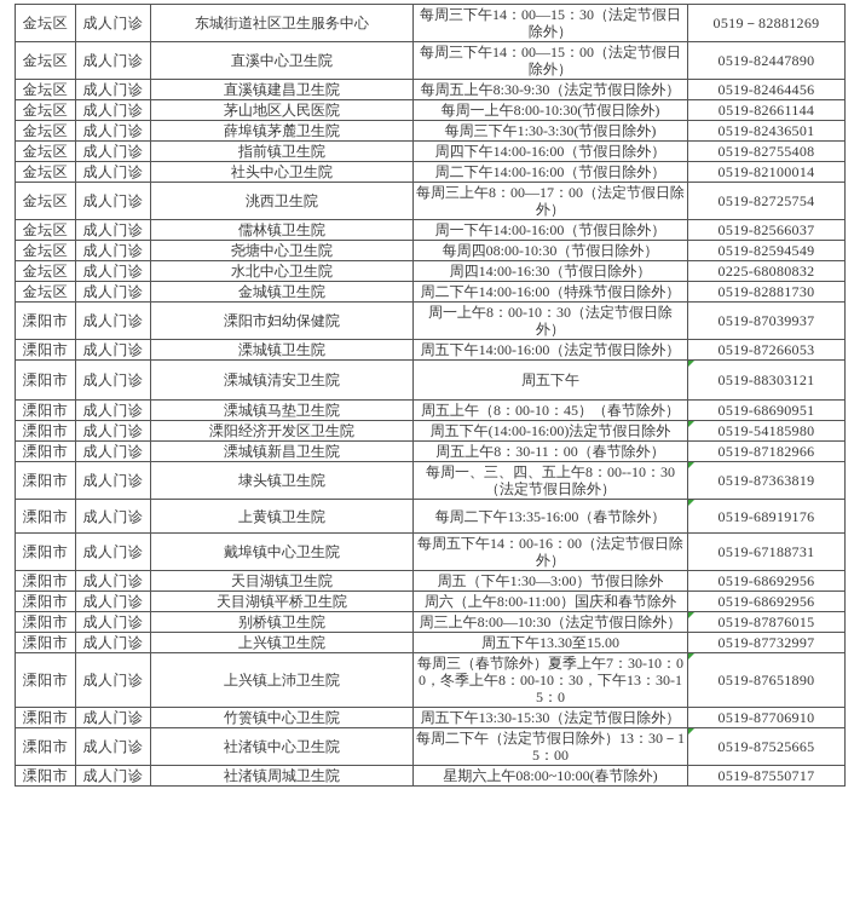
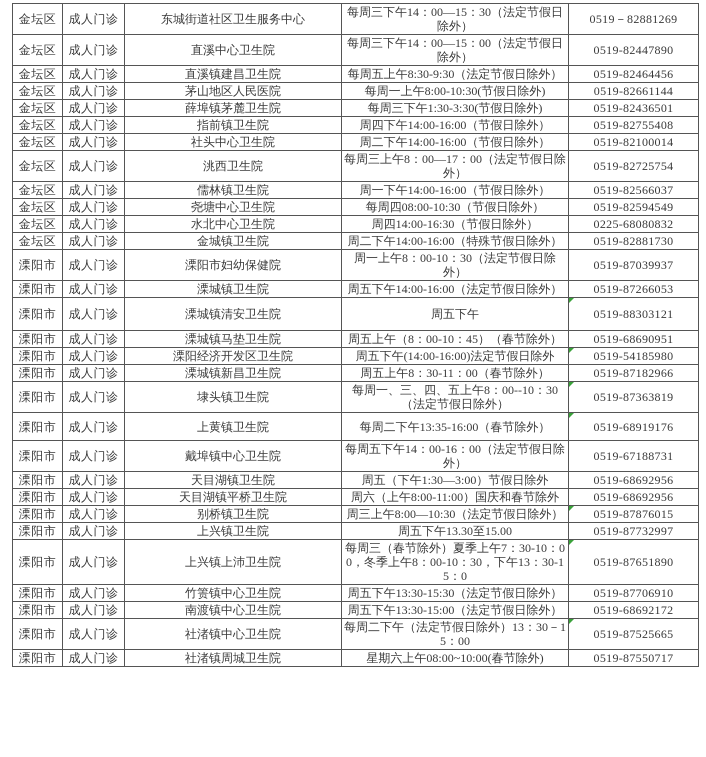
  金坛区	成人门诊	东城街道社区卫生服务中心	每周三下午14：00—15：30（法定节假日除外）	0519－82881269
  金坛区	成人门诊	直溪中心卫生院	每周三下午14：00—15：00（法定节假日除外）	0519-82447890
  金坛区	成人门诊	直溪镇建昌卫生院	每周五上午8:30-9:30（法定节假日除外）	0519-82464456
  金坛区	成人门诊	茅山地区人民医院	每周一上午8:00-10:30(节假日除外)	0519-82661144
  金坛区	成人门诊	薛埠镇茅麓卫生院	每周三下午1:30-3:30(节假日除外)	0519-82436501
  金坛区	成人门诊	指前镇卫生院	周四下午14:00-16:00（节假日除外）	0519-82755408
  金坛区	成人门诊	社头中心卫生院	周二下午14:00-16:00（节假日除外）	0519-82100014
  金坛区	成人门诊	洮西卫生院	每周三上午8：00—17：00（法定节假日除外）	0519-82725754
  金坛区	成人门诊	儒林镇卫生院	周一下午14:00-16:00（节假日除外）	0519-82566037
  金坛区	成人门诊	尧塘中心卫生院	每周四08:00-10:30（节假日除外）	0519-82594549
  金坛区	成人门诊	水北中心卫生院	周四14:00-16:30（节假日除外）	0225-68080832
  金坛区	成人门诊	金城镇卫生院	周二下午14:00-16:00（特殊节假日除外）	0519-82881730
  溧阳市	成人门诊	溧阳市妇幼保健院	周一上午8：00-10：30（法定节假日除外）	0519-87039937
  溧阳市	成人门诊	溧城镇卫生院	周五下午14:00-16:00（法定节假日除外）	0519-87266053
  溧阳市	成人门诊	溧城镇清安卫生院	周五下午	0519-88303121
  溧阳市	成人门诊	溧城镇马垫卫生院	周五上午（8：00-10：45）（春节除外）	0519-68690951
  溧阳市	成人门诊	溧阳经济开发区卫生院	周五下午(14:00-16:00)法定节假日除外	0519-54185980
  溧阳市	成人门诊	溧城镇新昌卫生院	周五上午8：30-11：00（春节除外）	0519-87182966
  溧阳市	成人门诊	埭头镇卫生院	每周一、三、四、五上午8：00--10：30（法定节假日除外）	0519-87363819
  溧阳市	成人门诊	上黄镇卫生院	每周二下午13:35-16:00（春节除外）	0519-68919176
  溧阳市	成人门诊	戴埠镇中心卫生院	每周五下午14：00-16：00（法定节假日除外）	0519-67188731
  溧阳市	成人门诊	天目湖镇卫生院	周五（下午1:30—3:00）节假日除外	0519-68692956
  溧阳市	成人门诊	天目湖镇平桥卫生院	周六（上午8:00-11:00）国庆和春节除外	0519-68692956
  溧阳市	成人门诊	别桥镇卫生院	周三上午8:00—10:30（法定节假日除外）	0519-87876015
  溧阳市	成人门诊	上兴镇卫生院	周五下午13.30至15.00	0519-87732997
  溧阳市	成人门诊	上兴镇上沛卫生院	每周三（春节除外）夏季上午7：30-10：00，冬季上午8：00-10：30，下午13：30-15：0	0519-87651890
  溧阳市	成人门诊	竹箦镇中心卫生院	周五下午13:30-15:30（法定节假日除外）	0519-87706910
+ 溧阳市	成人门诊	南渡镇中心卫生院	周五下午13:30-15:00（法定节假日除外）	0519-68692172
  溧阳市	成人门诊	社渚镇中心卫生院	每周二下午（法定节假日除外）13：30－15：00	0519-87525665
  溧阳市	成人门诊	社渚镇周城卫生院	星期六上午08:00~10:00(春节除外)	0519-87550717
